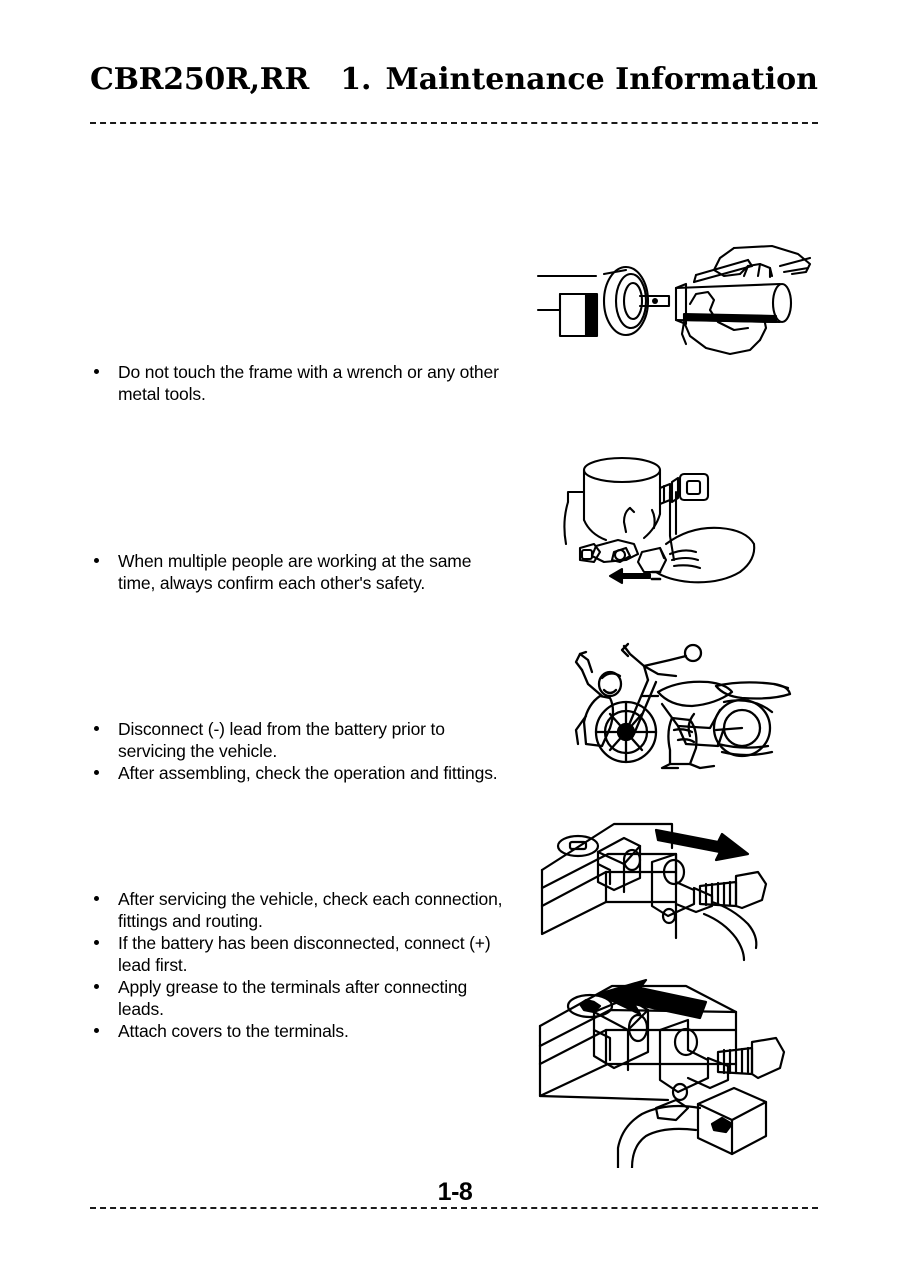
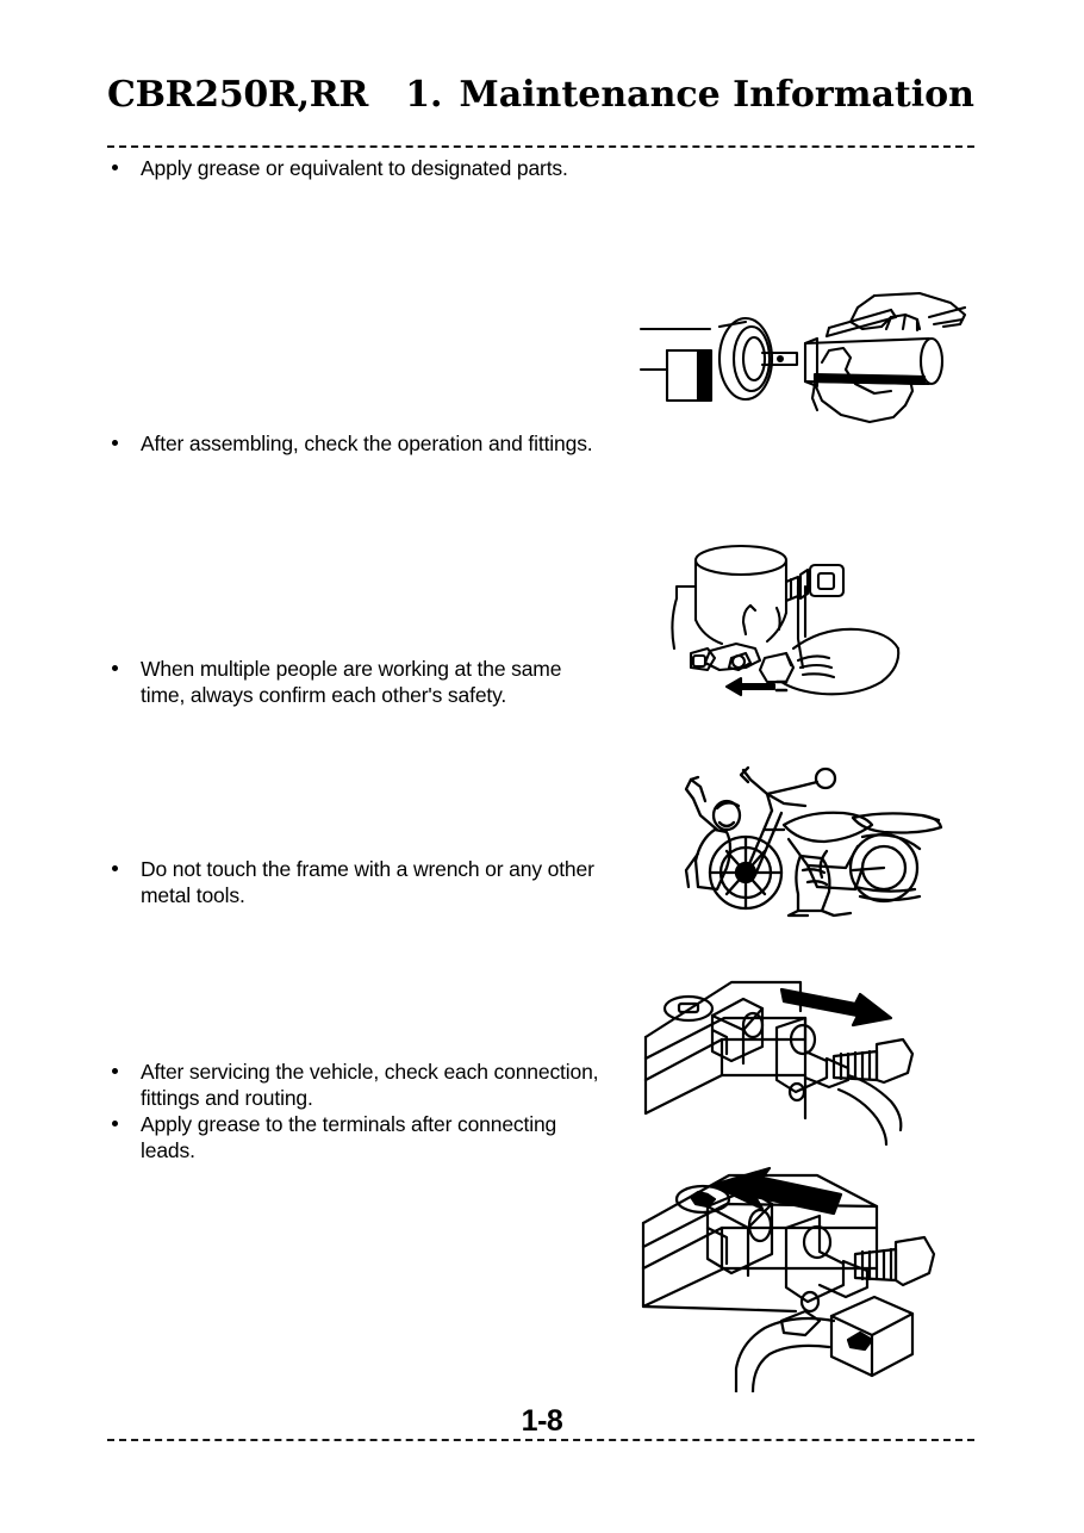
  CBR250R,RR
  1.
  Maintenance Information
+ Apply grease or equivalent to designated parts.
- Do not touch the frame with a wrench or any other metal tools.
+ After assembling, check the operation and fittings.
  When multiple people are working at the same time, always confirm each other's safety.
- Disconnect (-) lead from the battery prior to servicing the vehicle.
- After assembling, check the operation and fittings.
+ Do not touch the frame with a wrench or any other metal tools.
  After servicing the vehicle, check each connection, fittings and routing.
- If the battery has been disconnected, connect (+) lead first.
  Apply grease to the terminals after connecting leads.
- Attach covers to the terminals.
  1-8
